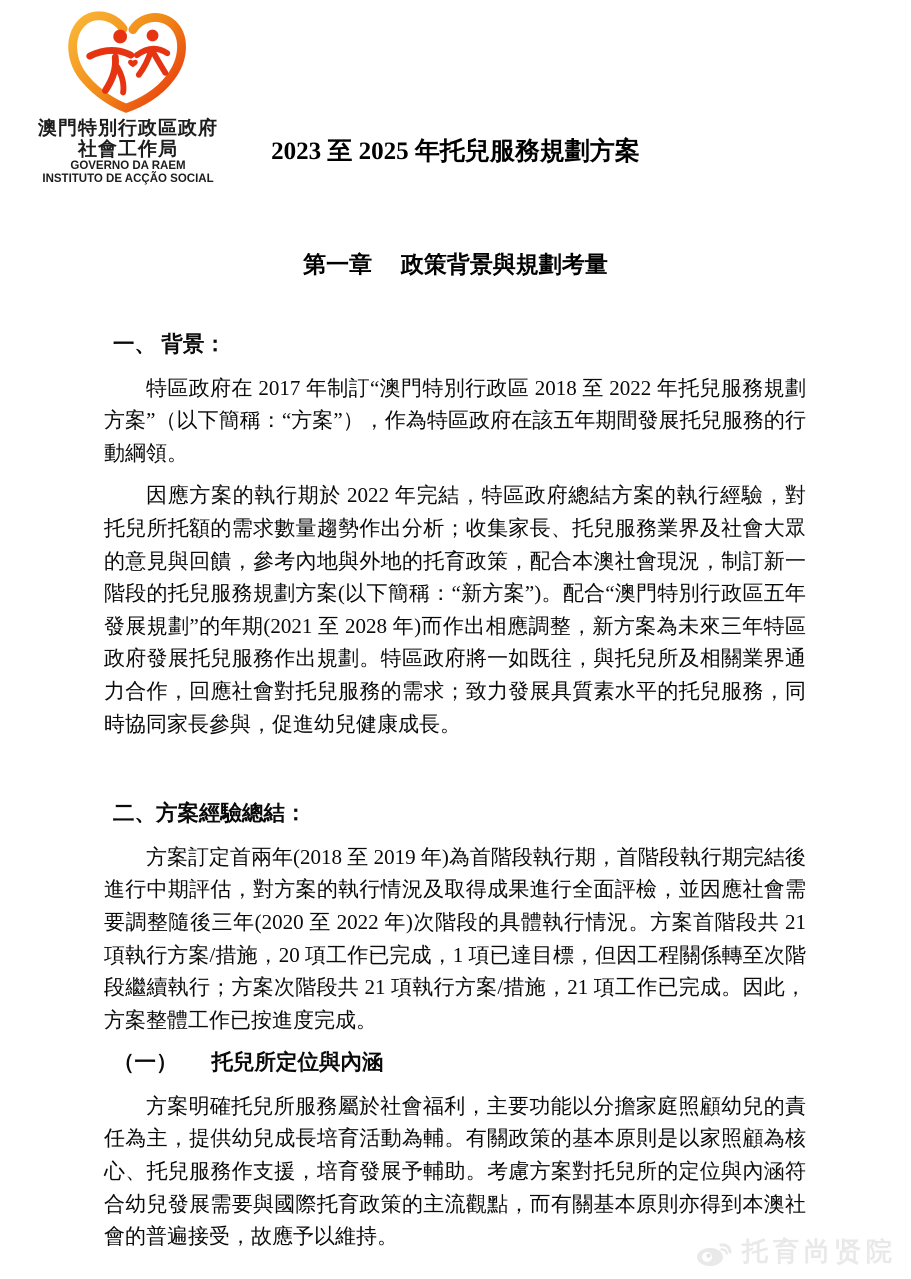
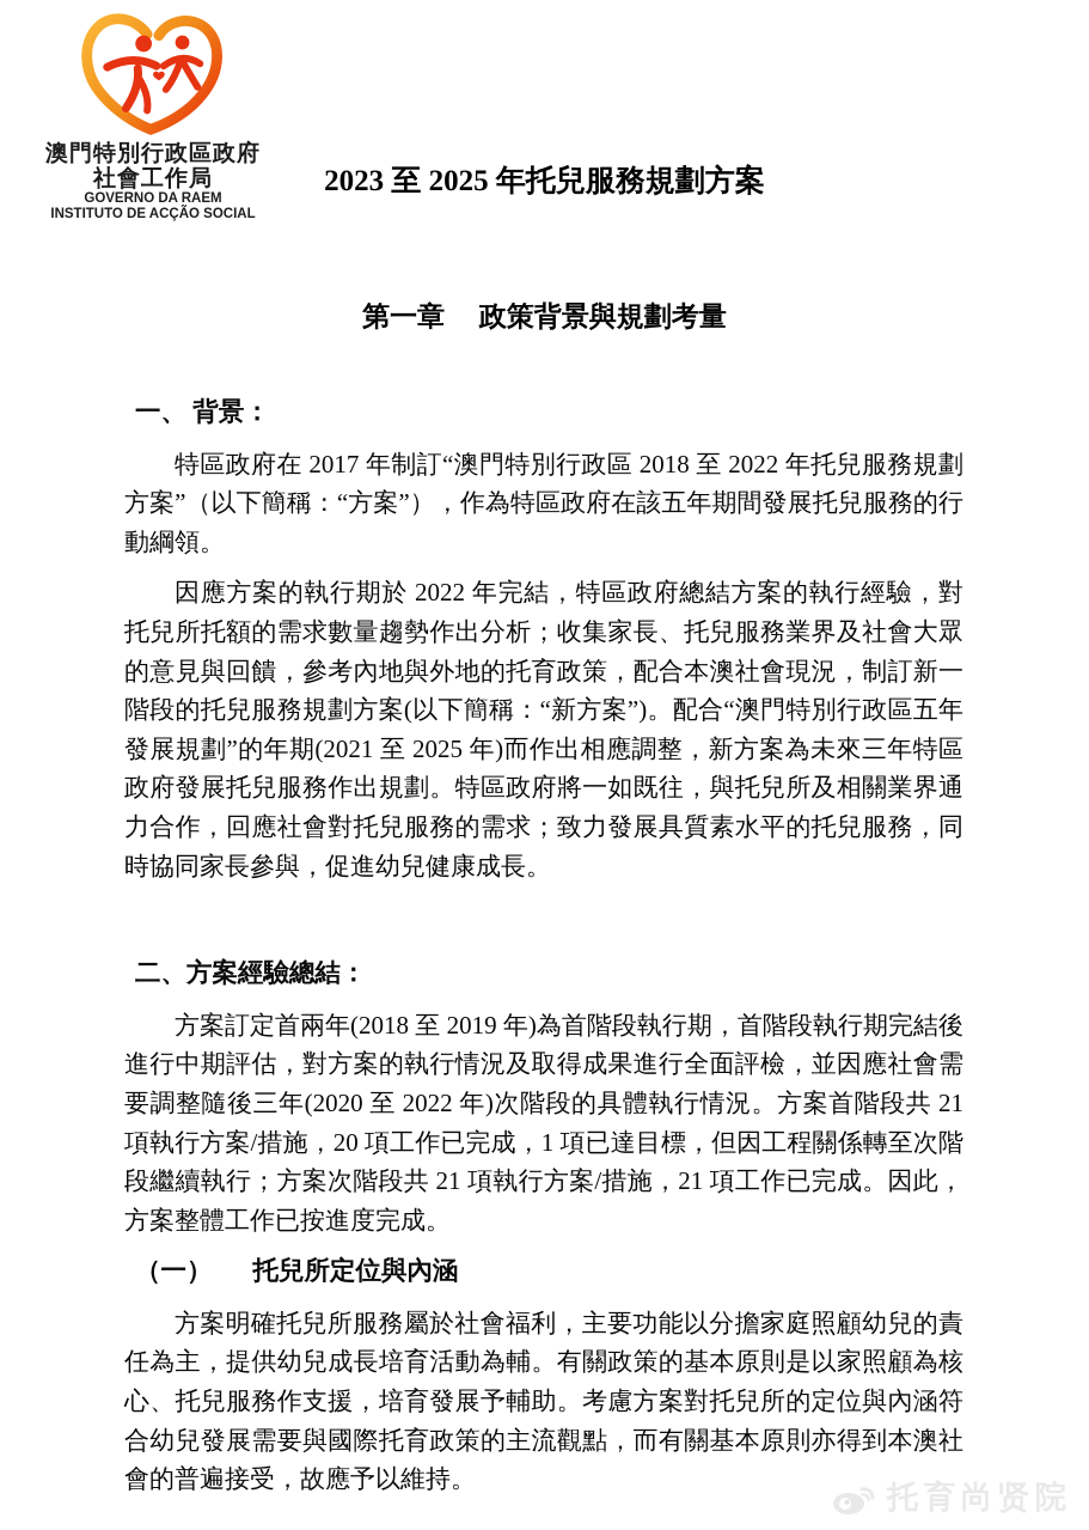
  澳門特別行政區政府
  社會工作局
  GOVERNO DA RAEM
  INSTITUTO DE ACÇÃO SOCIAL
  2023 至 2025 年托兒服務規劃方案
  第一章 政策背景與規劃考量
  一、 背景：
  特區政府在 2017 年制訂“澳門特別行政區 2018 至 2022 年托兒服務規劃方案”（以下簡稱：“方案”），作為特區政府在該五年期間發展托兒服務的行動綱領。
- 因應方案的執行期於 2022 年完結，特區政府總結方案的執行經驗，對托兒所托額的需求數量趨勢作出分析；收集家長、托兒服務業界及社會大眾的意見與回饋，參考內地與外地的托育政策，配合本澳社會現況，制訂新一階段的托兒服務規劃方案(以下簡稱：“新方案”)。配合“澳門特別行政區五年發展規劃”的年期(2021 至 2028 年)而作出相應調整，新方案為未來三年特區政府發展托兒服務作出規劃。特區政府將一如既往，與托兒所及相關業界通力合作，回應社會對托兒服務的需求；致力發展具質素水平的托兒服務，同時協同家長參與，促進幼兒健康成長。
+ 因應方案的執行期於 2022 年完結，特區政府總結方案的執行經驗，對托兒所托額的需求數量趨勢作出分析；收集家長、托兒服務業界及社會大眾的意見與回饋，參考內地與外地的托育政策，配合本澳社會現況，制訂新一階段的托兒服務規劃方案(以下簡稱：“新方案”)。配合“澳門特別行政區五年發展規劃”的年期(2021 至 2025 年)而作出相應調整，新方案為未來三年特區政府發展托兒服務作出規劃。特區政府將一如既往，與托兒所及相關業界通力合作，回應社會對托兒服務的需求；致力發展具質素水平的托兒服務，同時協同家長參與，促進幼兒健康成長。
  二、方案經驗總結：
  方案訂定首兩年(2018 至 2019 年)為首階段執行期，首階段執行期完結後進行中期評估，對方案的執行情況及取得成果進行全面評檢，並因應社會需要調整隨後三年(2020 至 2022 年)次階段的具體執行情況。方案首階段共 21 項執行方案/措施，20 項工作已完成，1 項已達目標，但因工程關係轉至次階段繼續執行；方案次階段共 21 項執行方案/措施，21 項工作已完成。因此，方案整體工作已按進度完成。
  （一） 托兒所定位與內涵
  方案明確托兒所服務屬於社會福利，主要功能以分擔家庭照顧幼兒的責任為主，提供幼兒成長培育活動為輔。有關政策的基本原則是以家照顧為核心、托兒服務作支援，培育發展予輔助。考慮方案對托兒所的定位與內涵符合幼兒發展需要與國際托育政策的主流觀點，而有關基本原則亦得到本澳社會的普遍接受，故應予以維持。
